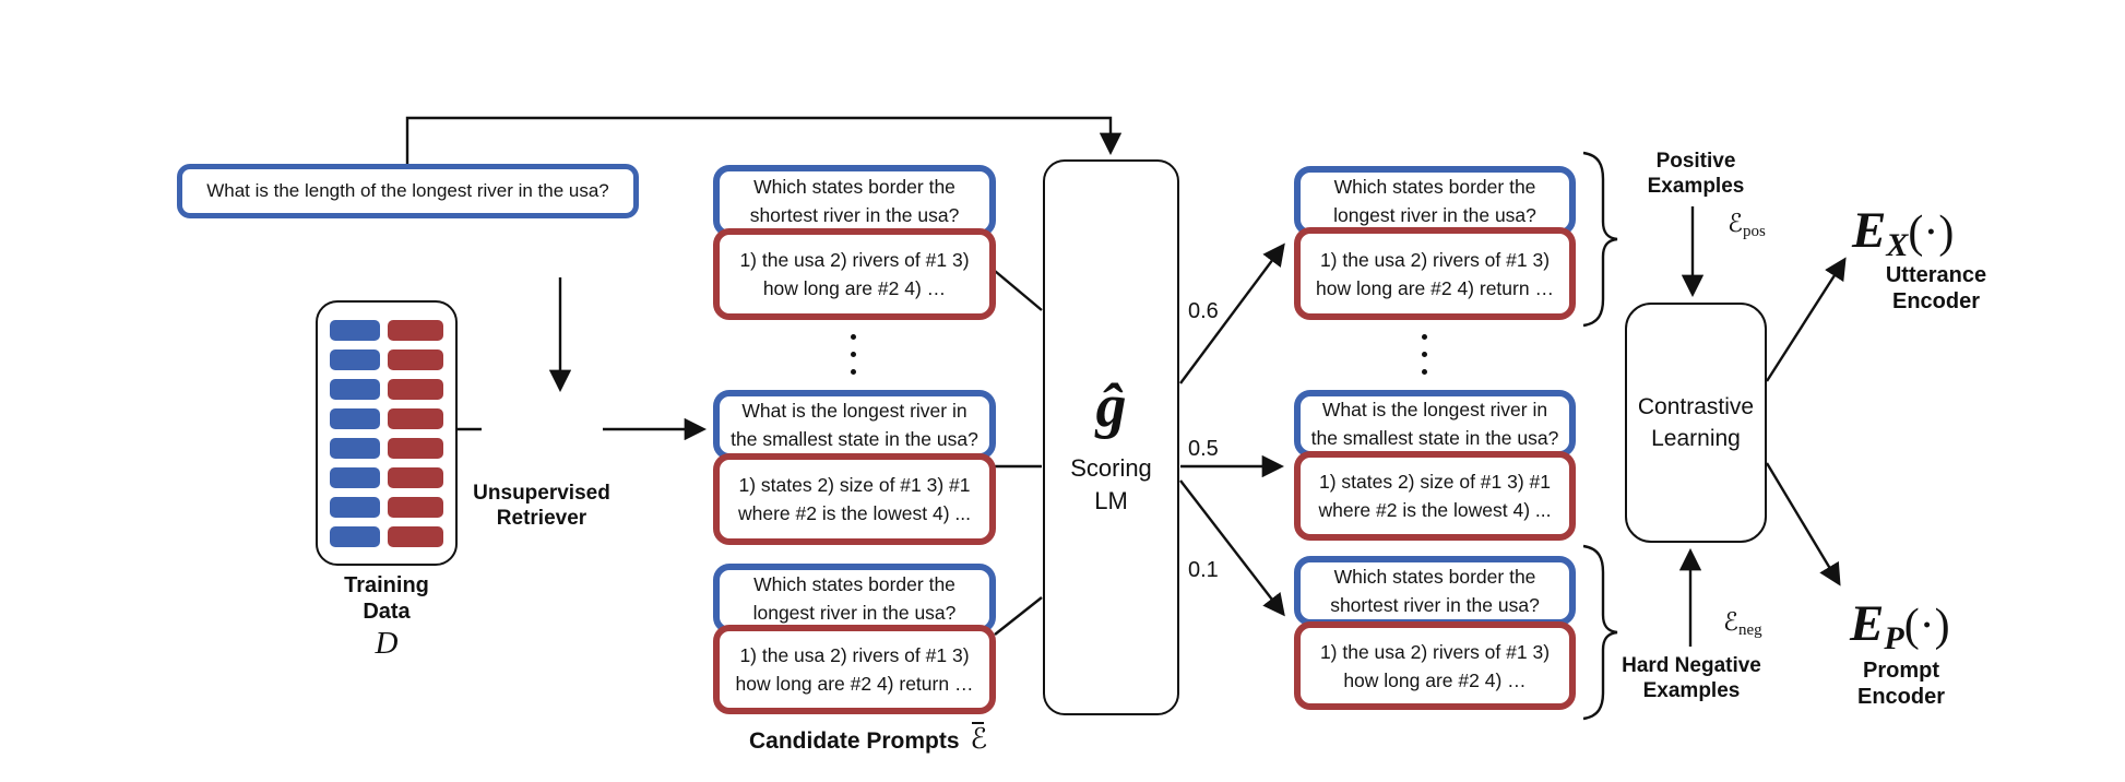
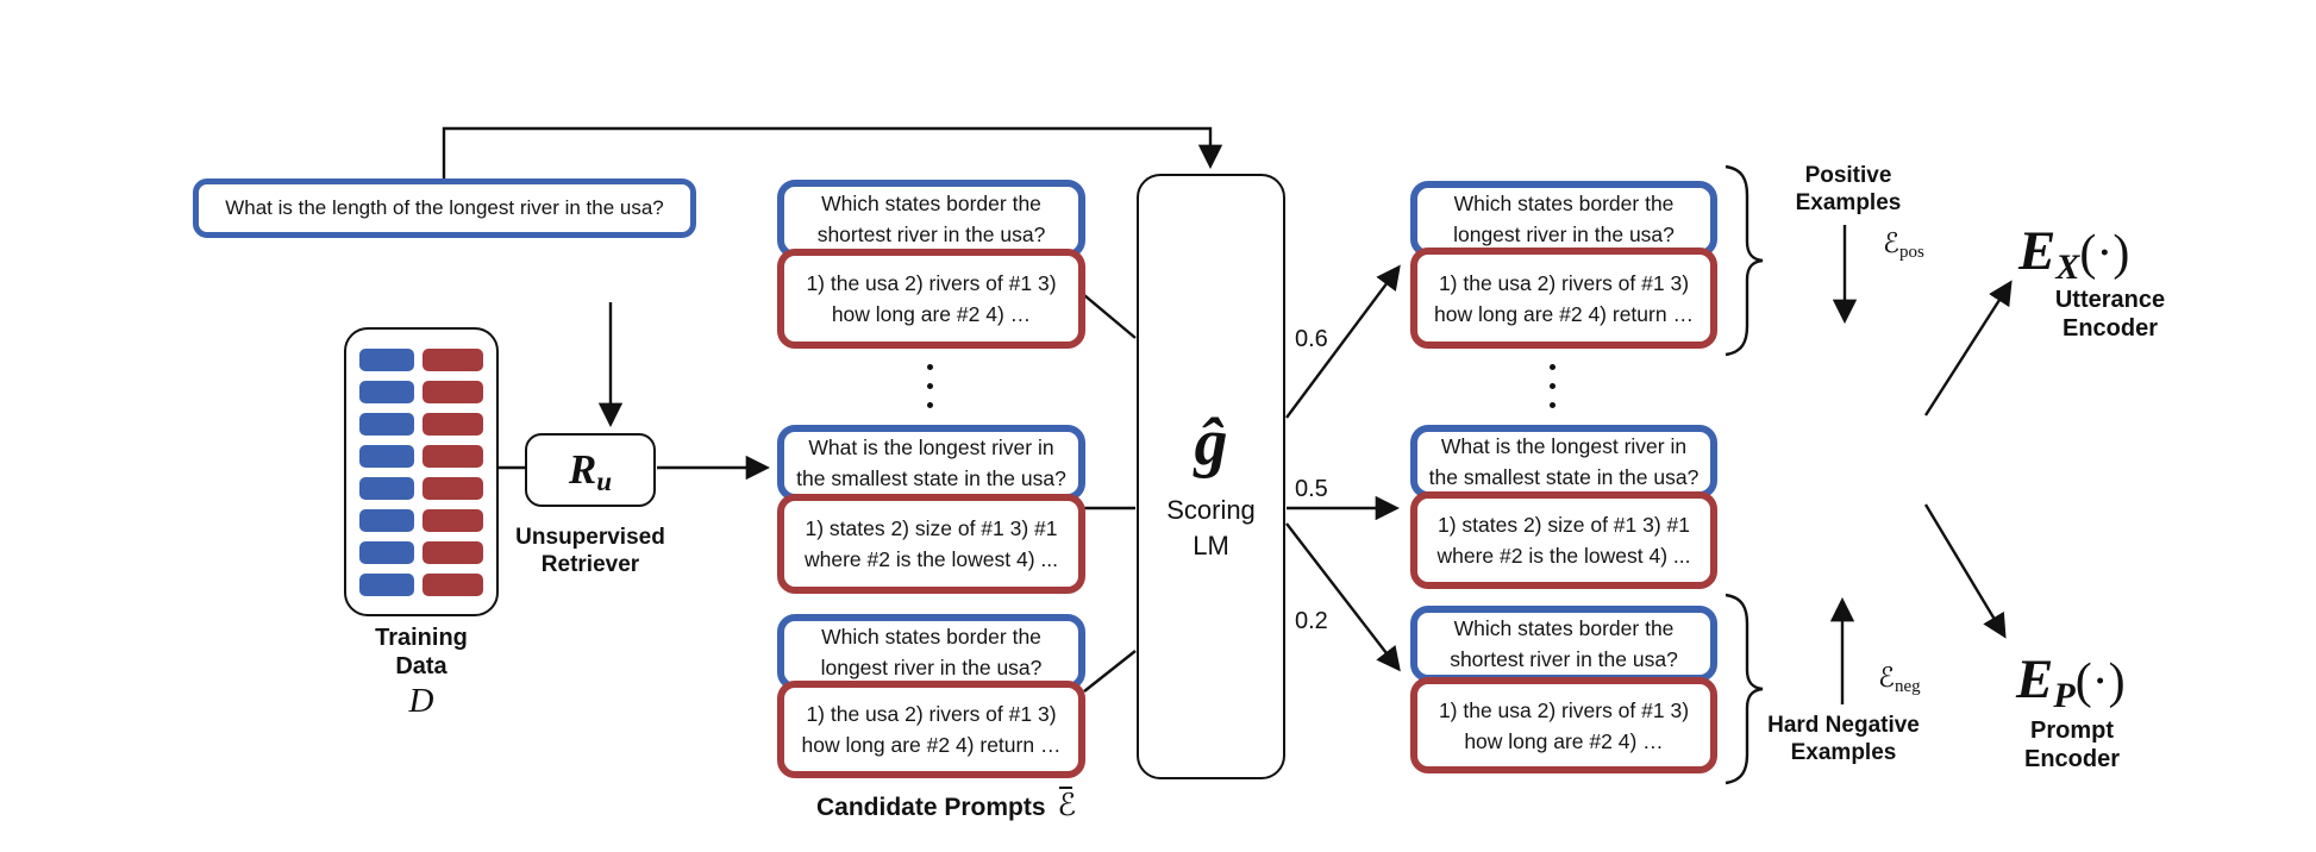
  What is the length of the longest river in the usa?
  Training
  Data
  D
+ Ru
  Unsupervised
  Retriever
  Which states border the shortest river in the usa?
  1) the usa 2) rivers of #1 3) how long are #2 4) …
  What is the longest river in the smallest state in the usa?
  1) states 2) size of #1 3) #1 where #2 is the lowest 4) ...
  Which states border the longest river in the usa?
  1) the usa 2) rivers of #1 3) how long are #2 4) return …
  Candidate Prompts
  ℰ
  ĝ
  Scoring
  LM
  0.6
  0.5
- 0.1
+ 0.2
  Which states border the longest river in the usa?
  1) the usa 2) rivers of #1 3) how long are #2 4) return …
  What is the longest river in the smallest state in the usa?
  1) states 2) size of #1 3) #1 where #2 is the lowest 4) ...
  Which states border the shortest river in the usa?
  1) the usa 2) rivers of #1 3) how long are #2 4) …
  Positive
  Examples
  ℰpos
  ℰneg
  Hard Negative
  Examples
- Contrastive
- Learning
  EX(·)
  Utterance
  Encoder
  EP(·)
  Prompt
  Encoder
